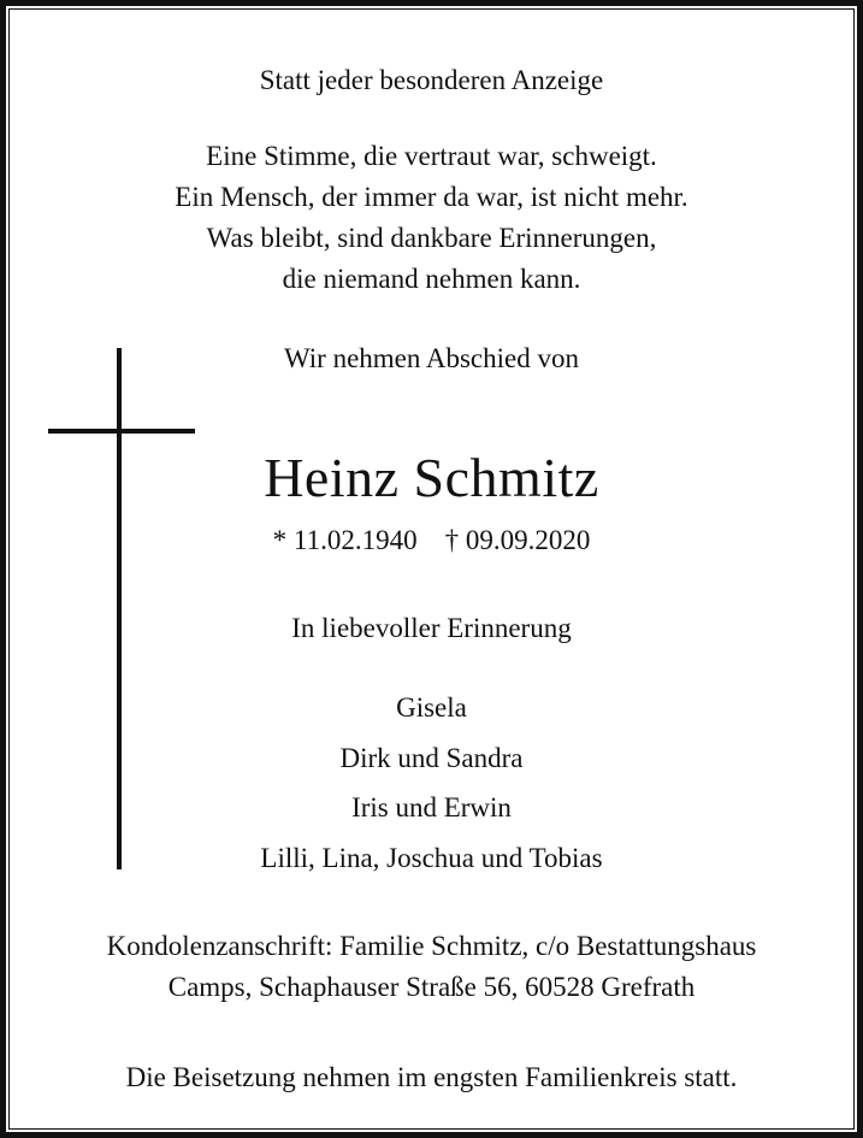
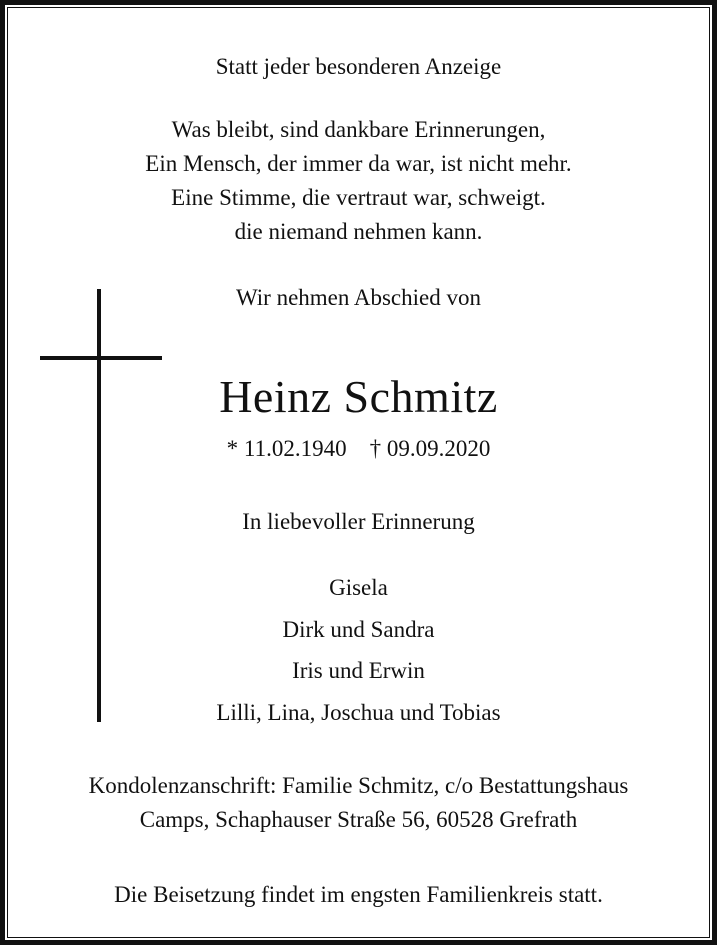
  Statt jeder besonderen Anzeige
- Eine Stimme, die vertraut war, schweigt.
+ Was bleibt, sind dankbare Erinnerungen,
  Ein Mensch, der immer da war, ist nicht mehr.
- Was bleibt, sind dankbare Erinnerungen,
+ Eine Stimme, die vertraut war, schweigt.
  die niemand nehmen kann.
  Wir nehmen Abschied von
  Heinz Schmitz
  * 11.02.1940 † 09.09.2020
  In liebevoller Erinnerung
  Gisela
  Dirk und Sandra
  Iris und Erwin
  Lilli, Lina, Joschua und Tobias
  Kondolenzanschrift: Familie Schmitz, c/o Bestattungshaus
  Camps, Schaphauser Straße 56, 60528 Grefrath
- Die Beisetzung nehmen im engsten Familienkreis statt.
+ Die Beisetzung findet im engsten Familienkreis statt.
